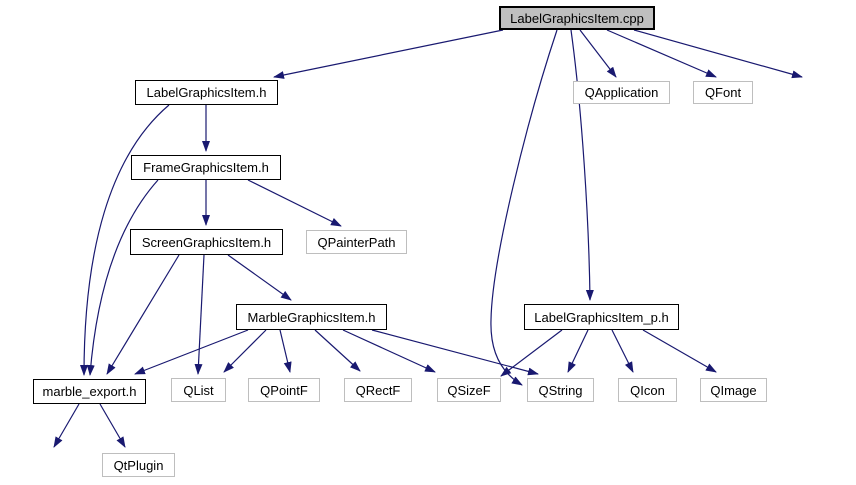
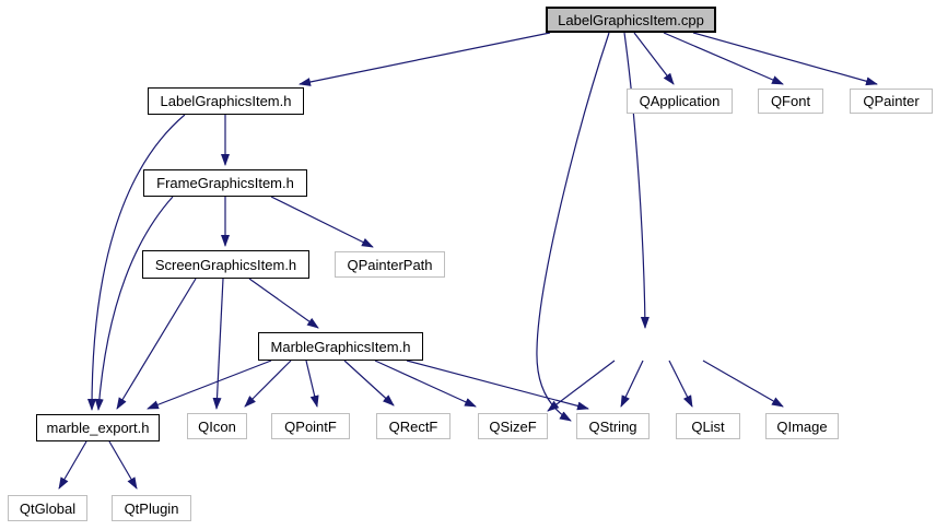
  LabelGraphicsItem.cpp
  LabelGraphicsItem.h
  QApplication
  QFont
+ QPainter
  FrameGraphicsItem.h
  ScreenGraphicsItem.h
  QPainterPath
  MarbleGraphicsItem.h
- LabelGraphicsItem_p.h
  marble_export.h
- QList
+ QIcon
  QPointF
  QRectF
  QSizeF
  QString
- QIcon
+ QList
  QImage
+ QtGlobal
  QtPlugin
